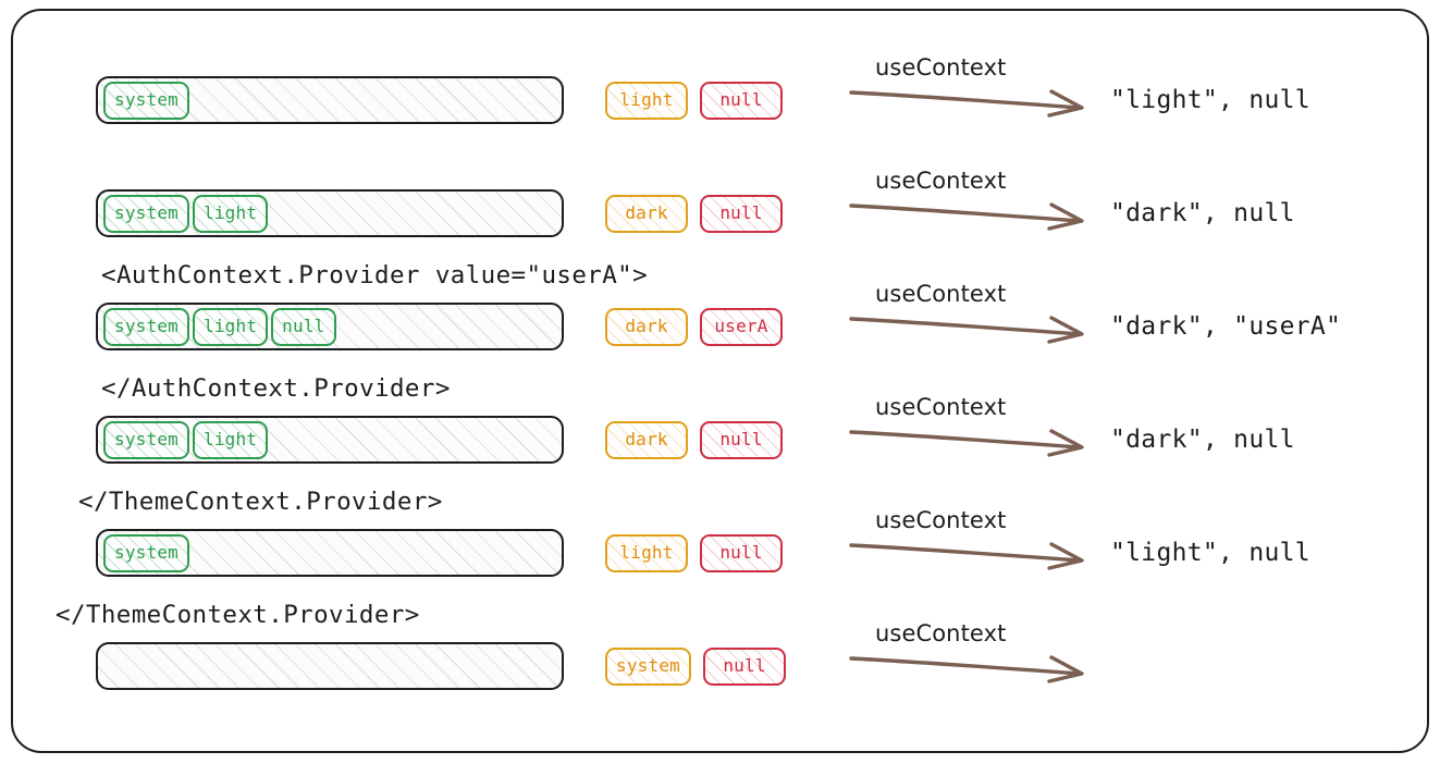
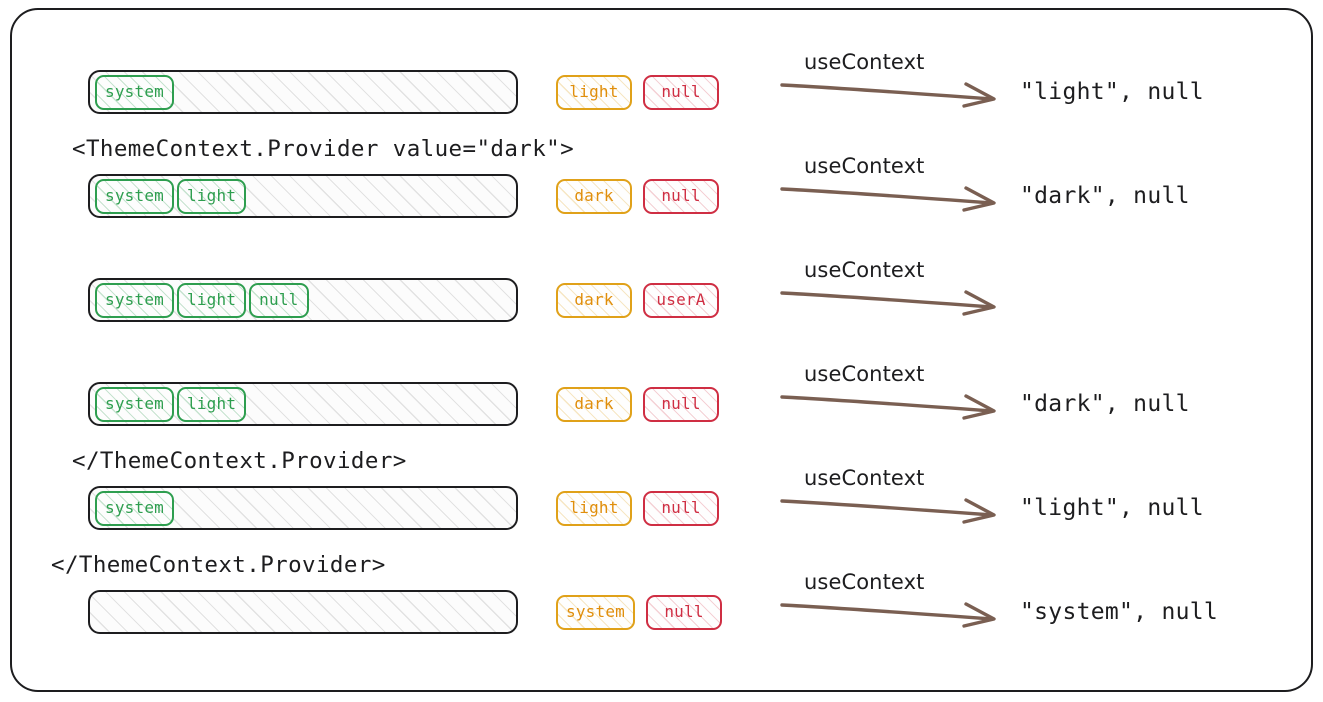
  system
  light
  null
  useContext
  "light", null
+ <ThemeContext.Provider value="dark">
  system
  light
  dark
  null
  useContext
  "dark", null
- <AuthContext.Provider value="userA">
  system
  light
  null
  dark
  userA
  useContext
- "dark", "userA"
- </AuthContext.Provider>
  system
  light
  dark
  null
  useContext
  "dark", null
  </ThemeContext.Provider>
  system
  light
  null
  useContext
  "light", null
  </ThemeContext.Provider>
  system
  null
  useContext
+ "system", null
